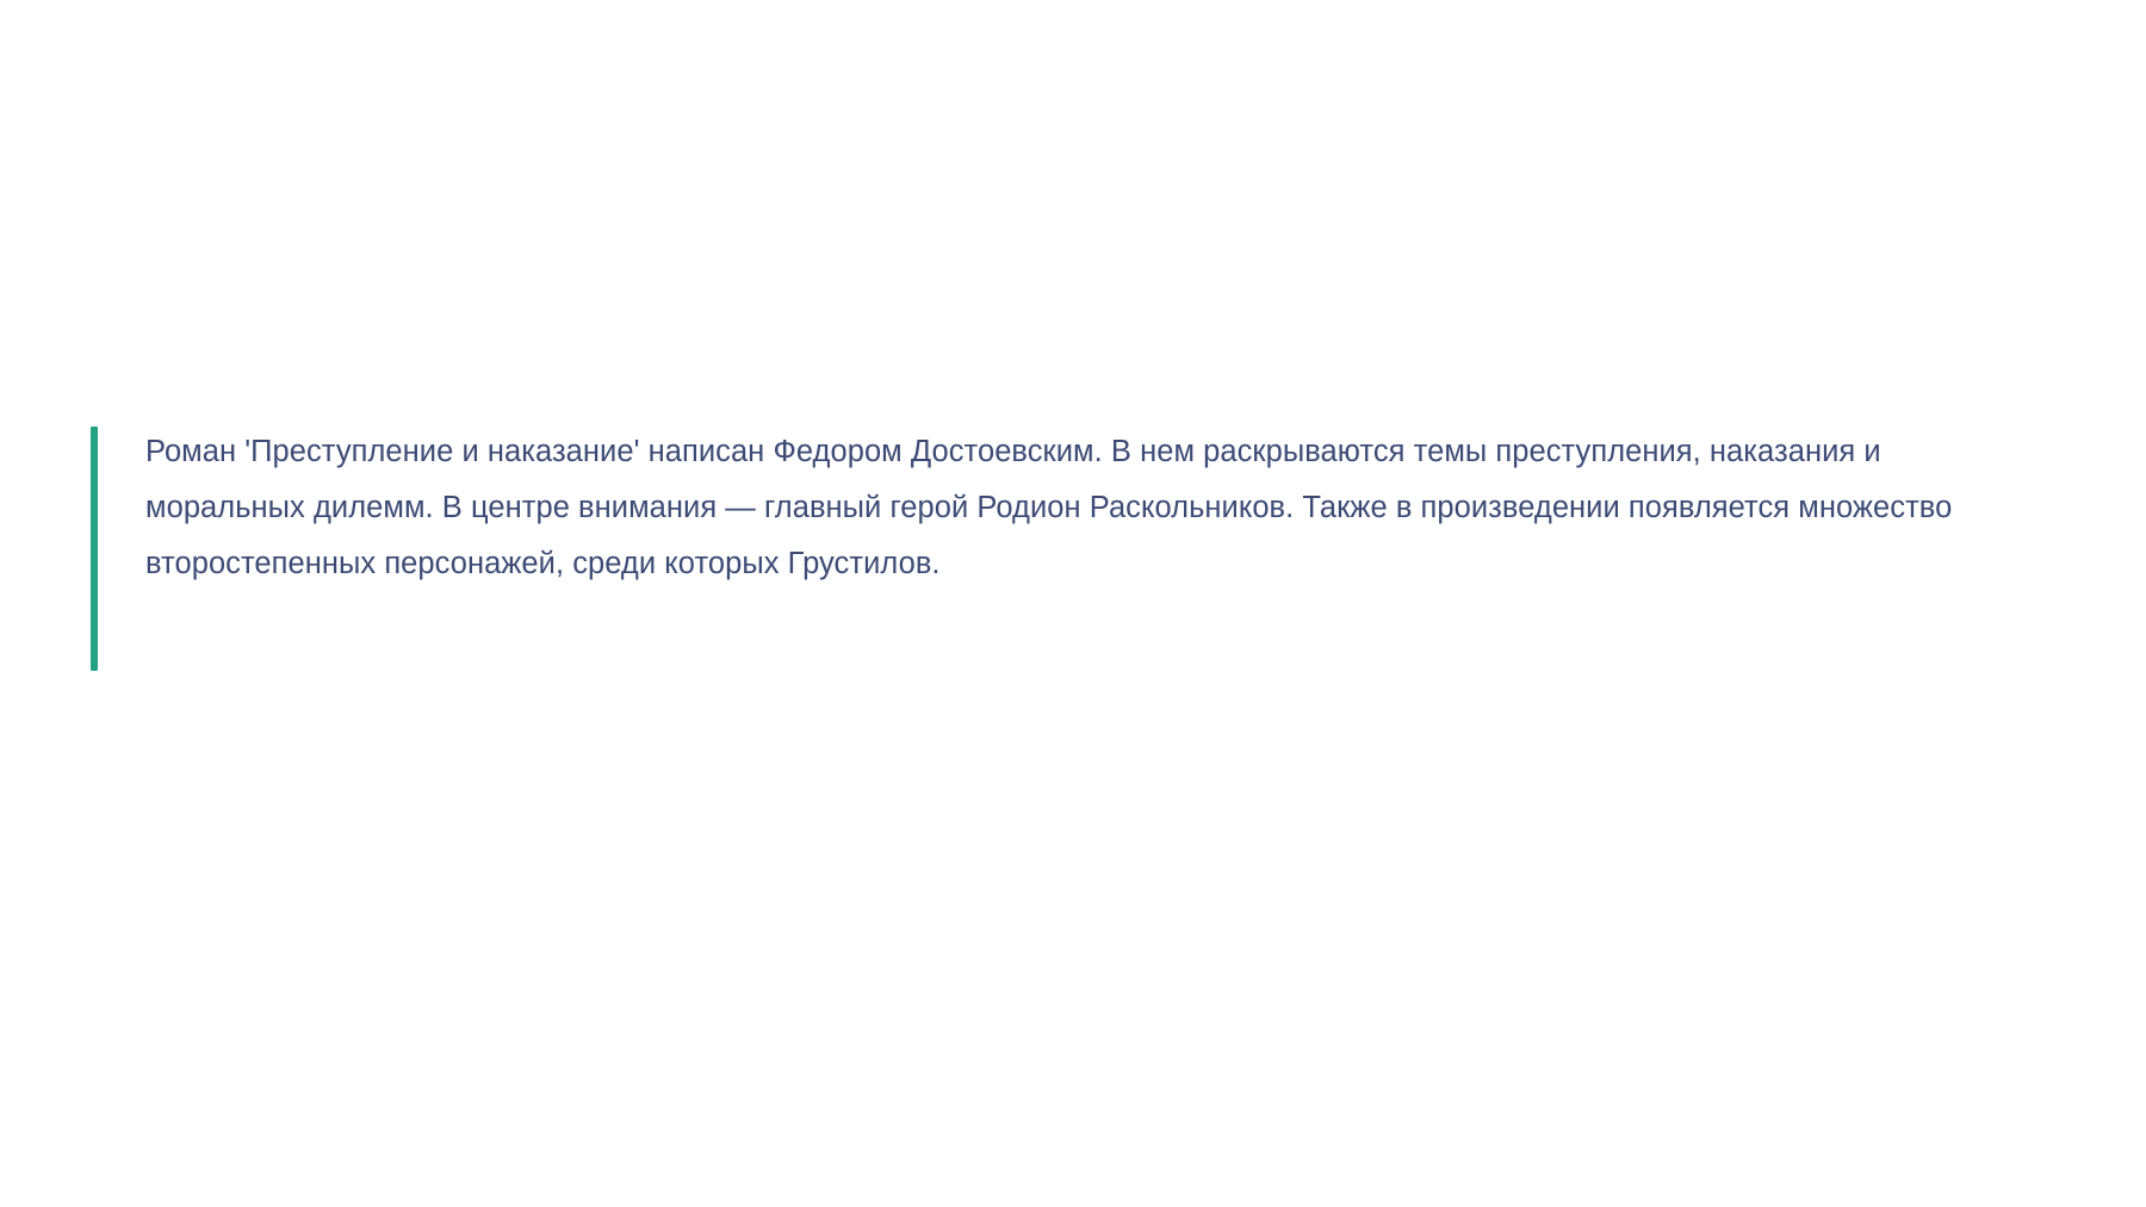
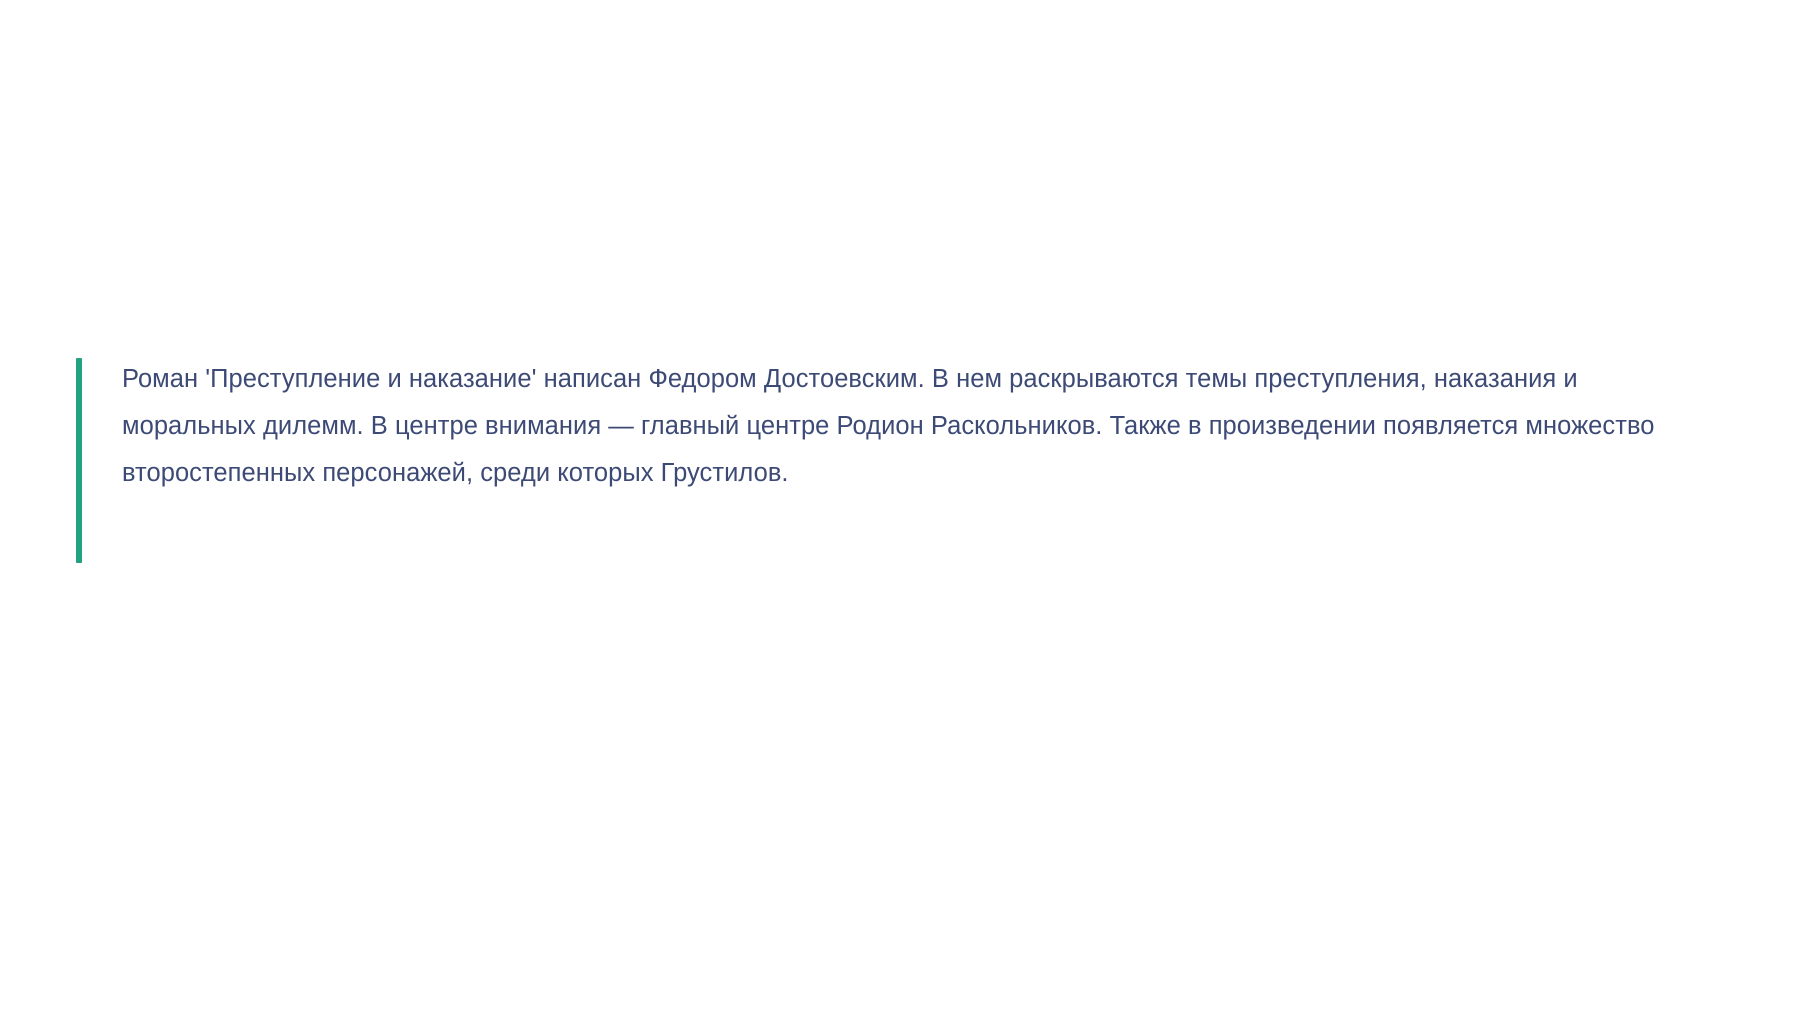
- Роман 'Преступление и наказание' написан Федором Достоевским. В нем раскрываются темы преступления, наказания и моральных дилемм. В центре внимания — главный герой Родион Раскольников. Также в произведении появляется множество второстепенных персонажей, среди которых Грустилов.
+ Роман 'Преступление и наказание' написан Федором Достоевским. В нем раскрываются темы преступления, наказания и моральных дилемм. В центре внимания — главный центре Родион Раскольников. Также в произведении появляется множество второстепенных персонажей, среди которых Грустилов.
